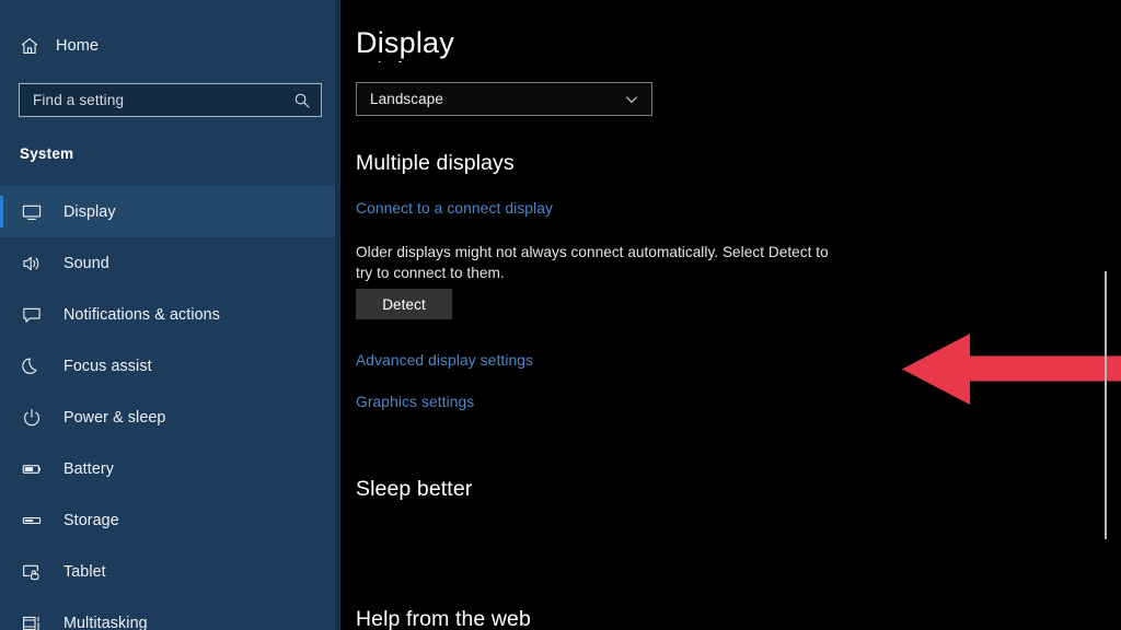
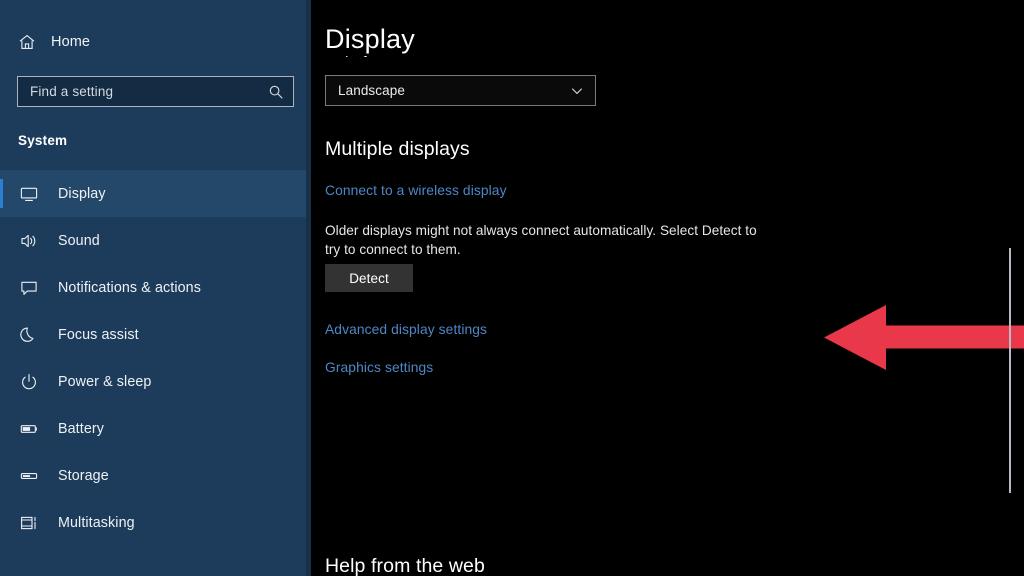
  Home
  Find a setting
  System
  Display
  Sound
  Notifications & actions
  Focus assist
  Power & sleep
  Battery
  Storage
- Tablet
  Multitasking
  Display
  Landscape
  Multiple displays
- Connect to a connect display
+ Connect to a wireless display
  Older displays might not always connect automatically. Select Detect to try to connect to them.
  Detect
  Advanced display settings
  Graphics settings
- Sleep better
  Help from the web
